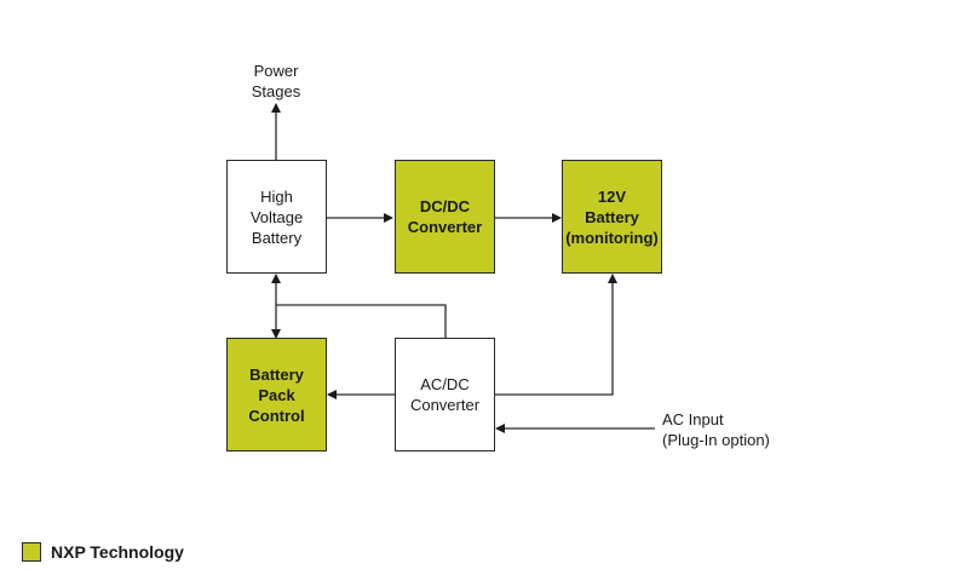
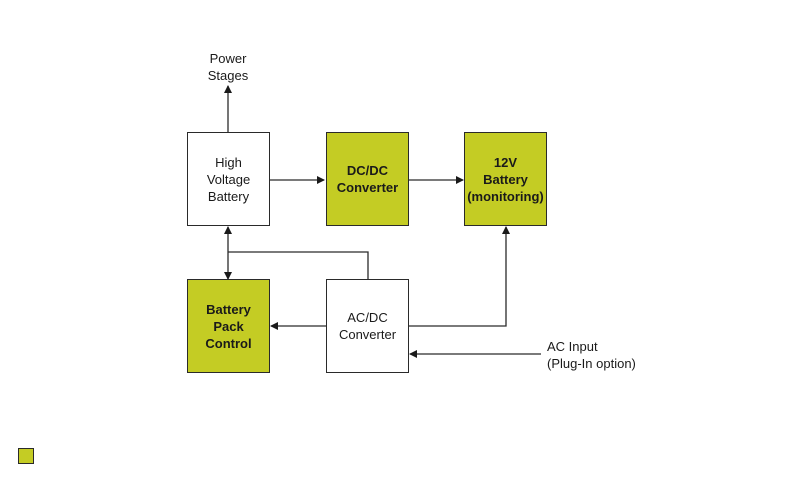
  Power
  Stages
  High
  Voltage
  Battery
  DC/DC
  Converter
  12V
  Battery
  (monitoring)
  Battery
  Pack
  Control
  AC/DC
  Converter
  AC Input
  (Plug-In option)
- NXP Technology
